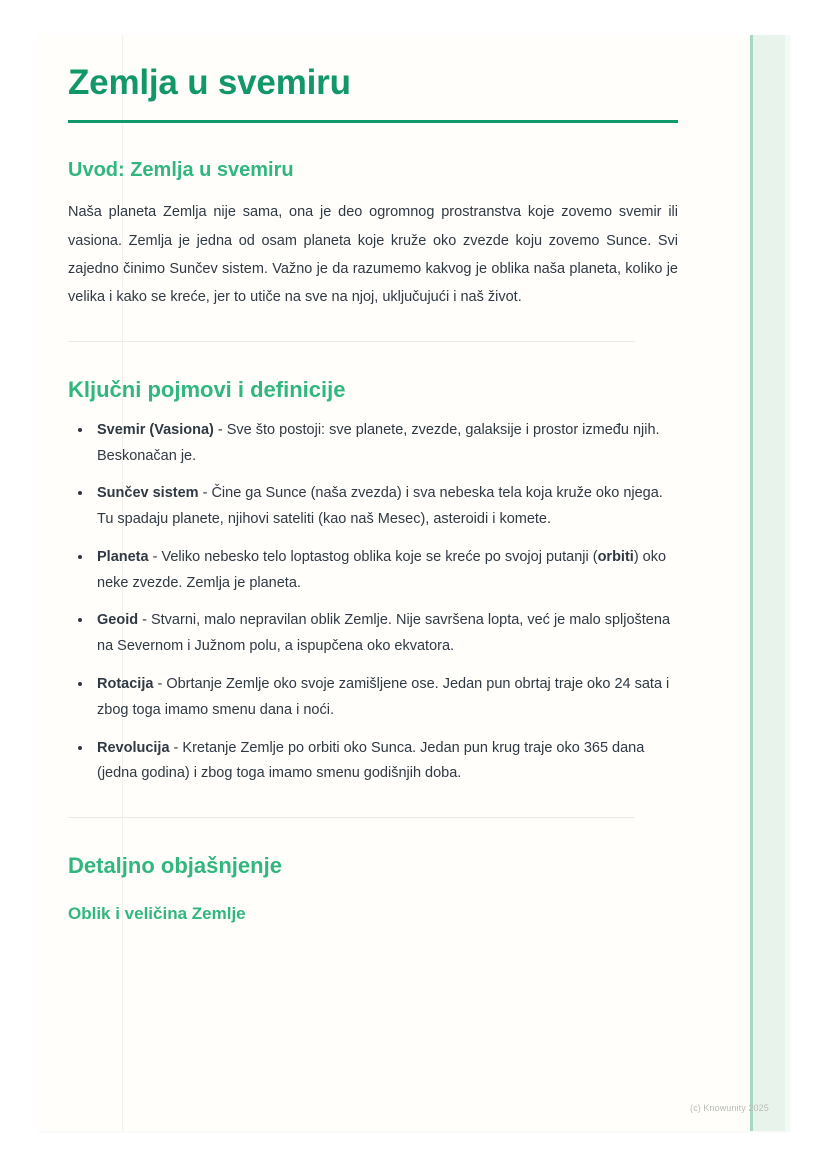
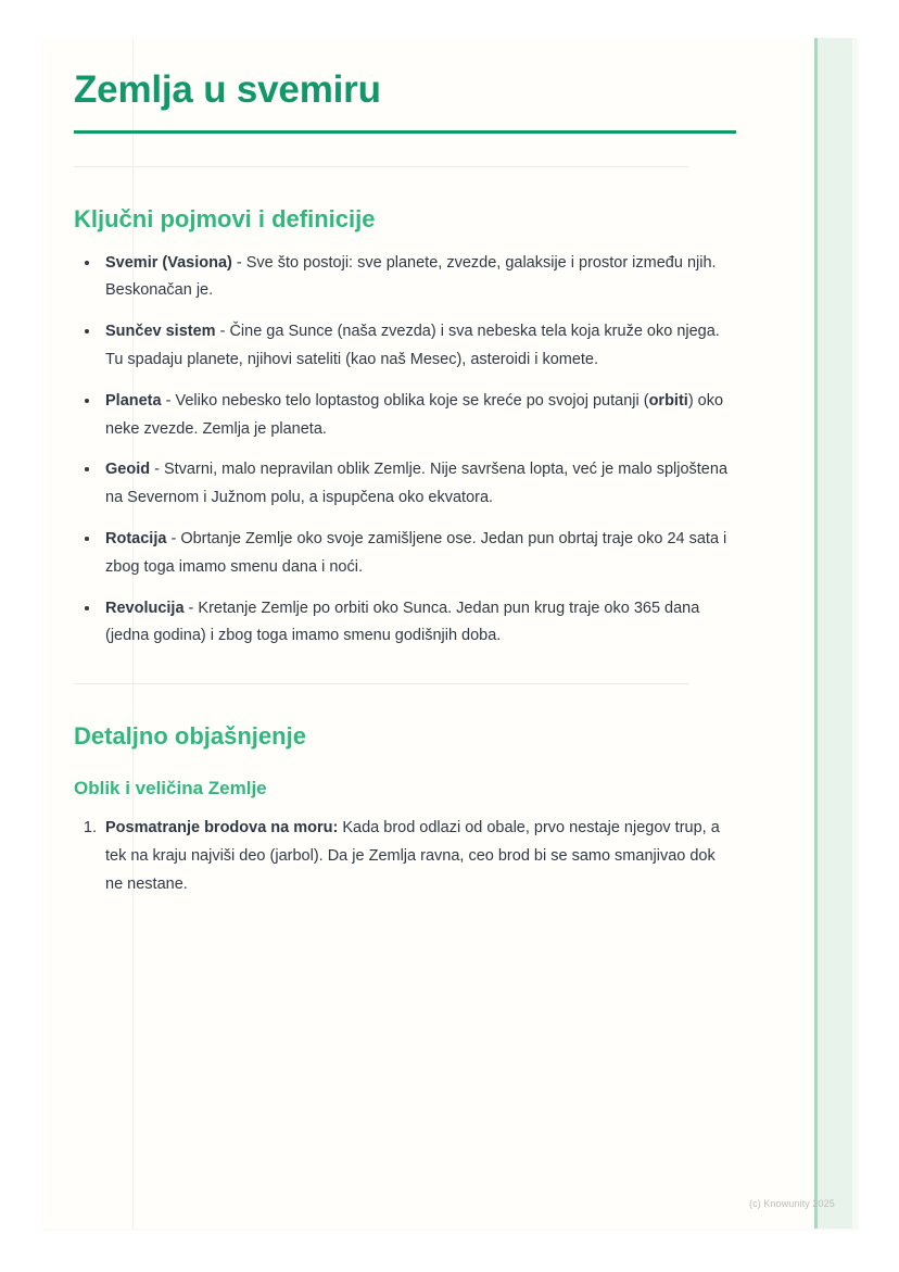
  Zemlja u svemiru
- Uvod: Zemlja u svemiru
- Naša planeta Zemlja nije sama, ona je deo ogromnog prostranstva koje zovemo svemir ili vasiona. Zemlja je jedna od osam planeta koje kruže oko zvezde koju zovemo Sunce. Svi zajedno činimo Sunčev sistem. Važno je da razumemo kakvog je oblika naša planeta, koliko je velika i kako se kreće, jer to utiče na sve na njoj, uključujući i naš život.
  Ključni pojmovi i definicije
  Svemir (Vasiona) - Sve što postoji: sve planete, zvezde, galaksije i prostor između njih. Beskonačan je.
  Sunčev sistem - Čine ga Sunce (naša zvezda) i sva nebeska tela koja kruže oko njega. Tu spadaju planete, njihovi sateliti (kao naš Mesec), asteroidi i komete.
  Planeta - Veliko nebesko telo loptastog oblika koje se kreće po svojoj putanji (orbiti) oko neke zvezde. Zemlja je planeta.
  Geoid - Stvarni, malo nepravilan oblik Zemlje. Nije savršena lopta, već je malo spljoštena na Severnom i Južnom polu, a ispupčena oko ekvatora.
  Rotacija - Obrtanje Zemlje oko svoje zamišljene ose. Jedan pun obrtaj traje oko 24 sata i zbog toga imamo smenu dana i noći.
  Revolucija - Kretanje Zemlje po orbiti oko Sunca. Jedan pun krug traje oko 365 dana (jedna godina) i zbog toga imamo smenu godišnjih doba.
  Detaljno objašnjenje
  Oblik i veličina Zemlje
+ Posmatranje brodova na moru: Kada brod odlazi od obale, prvo nestaje njegov trup, a tek na kraju najviši deo (jarbol). Da je Zemlja ravna, ceo brod bi se samo smanjivao dok ne nestane.
  (c) Knowunity 2025
